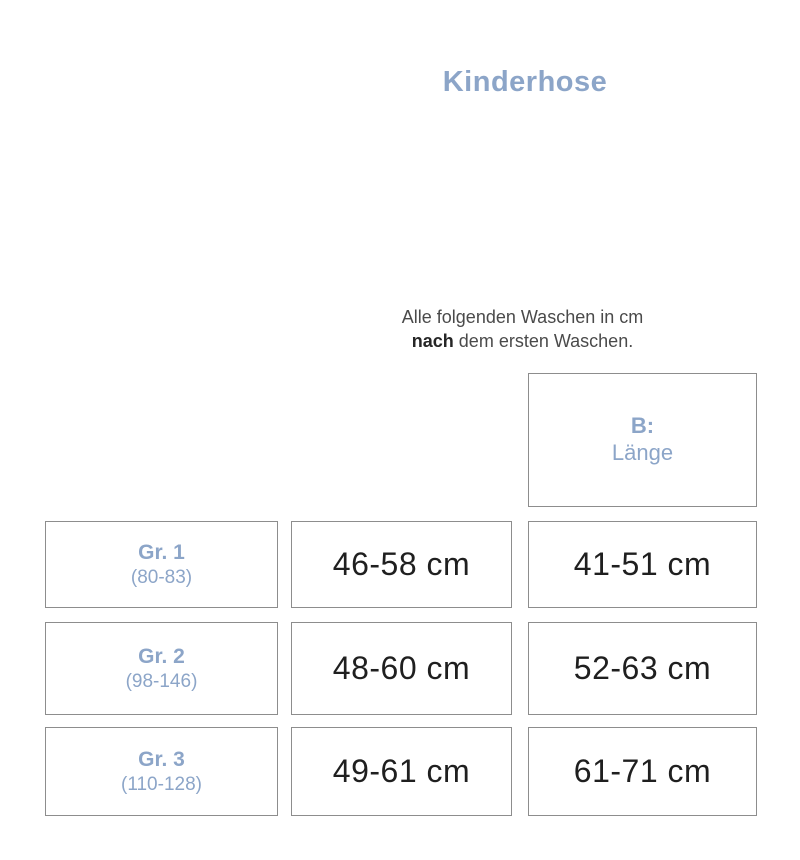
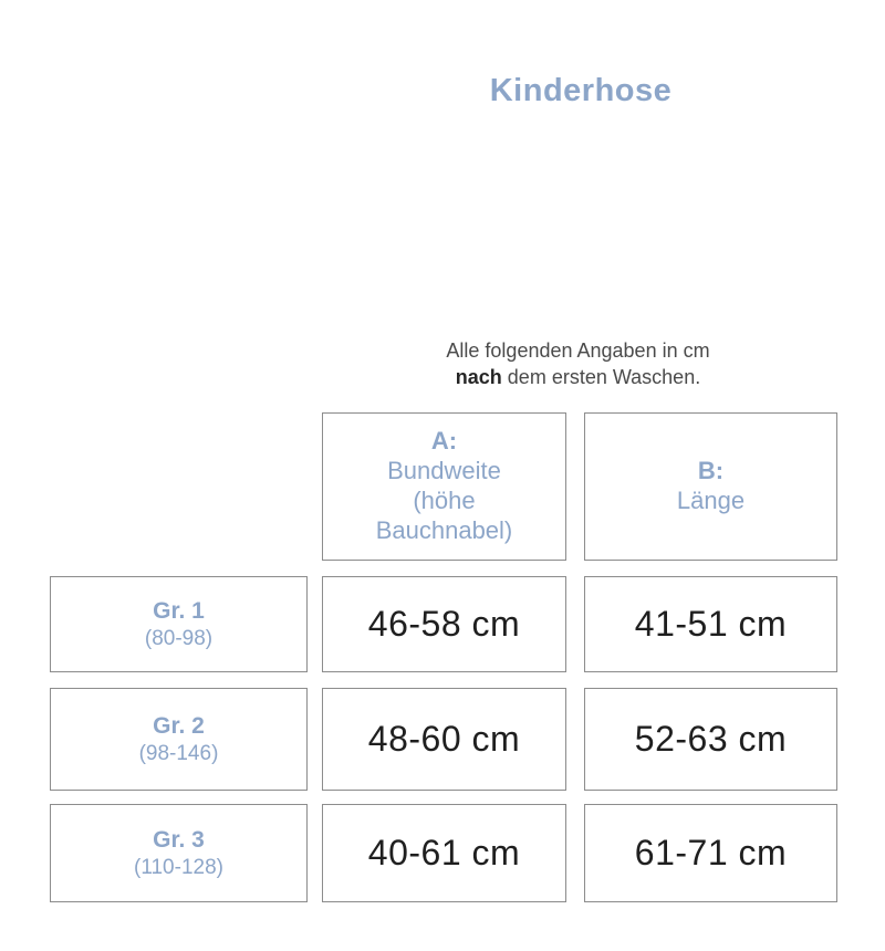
  Kinderhose
- Alle folgenden Waschen in cm
+ Alle folgenden Angaben in cm
  nach dem ersten Waschen.
+ A:
+ Bundweite
+ (höhe
+ Bauchnabel)
  B:
  Länge
  Gr. 1
- (80-83)
+ (80-98)
  46-58 cm
  41-51 cm
  Gr. 2
  (98-146)
  48-60 cm
  52-63 cm
  Gr. 3
  (110-128)
- 49-61 cm
+ 40-61 cm
  61-71 cm
